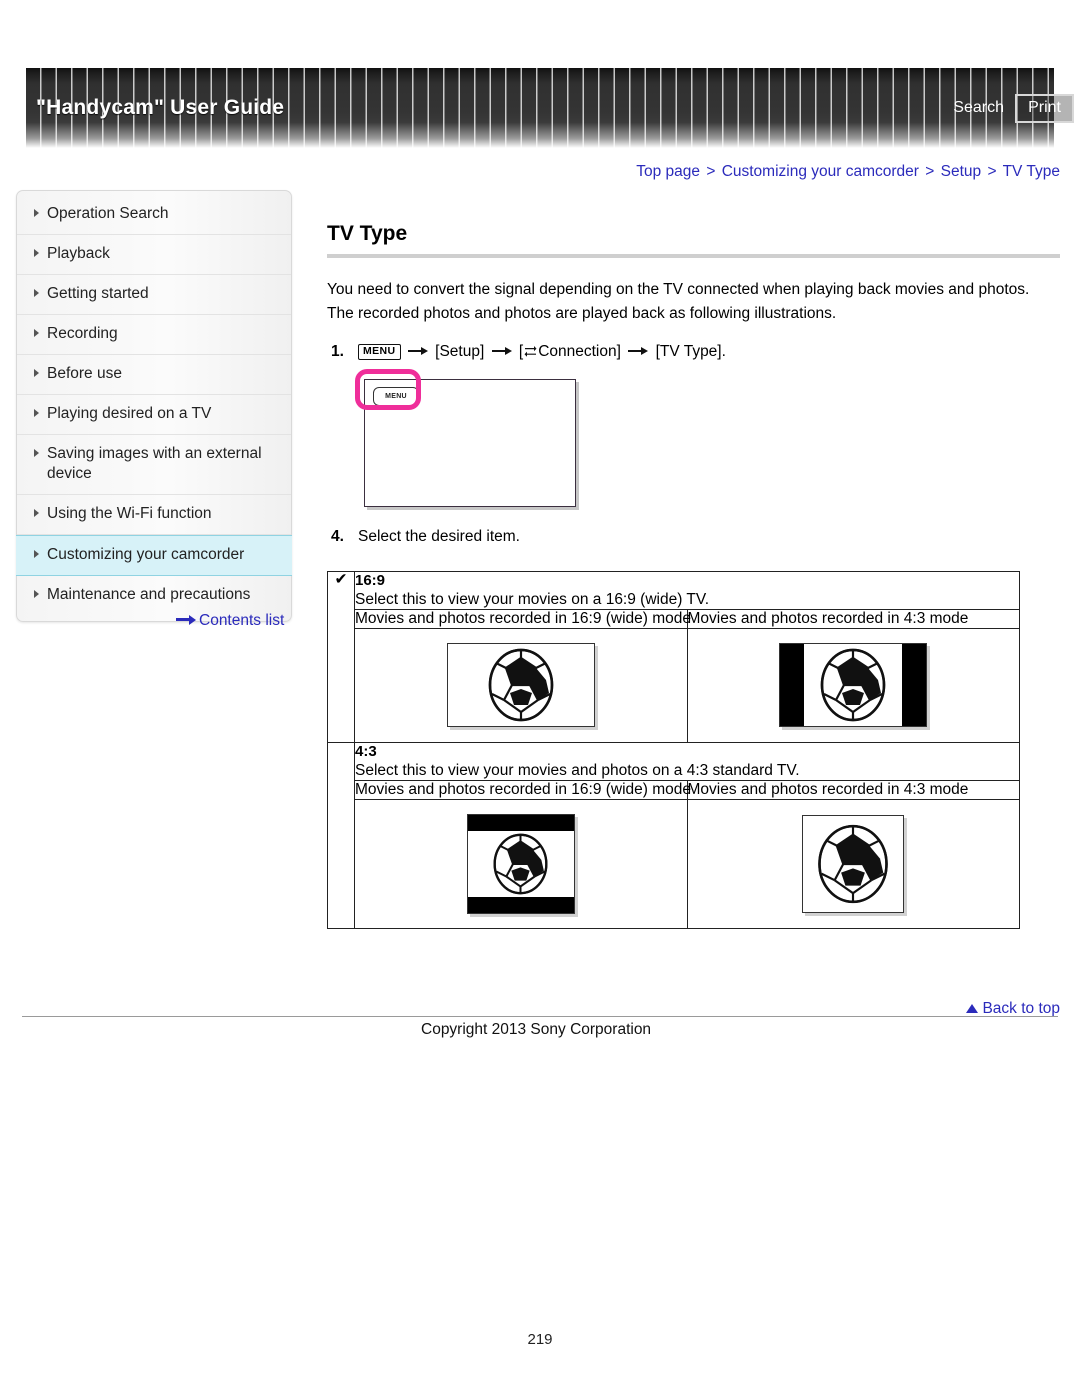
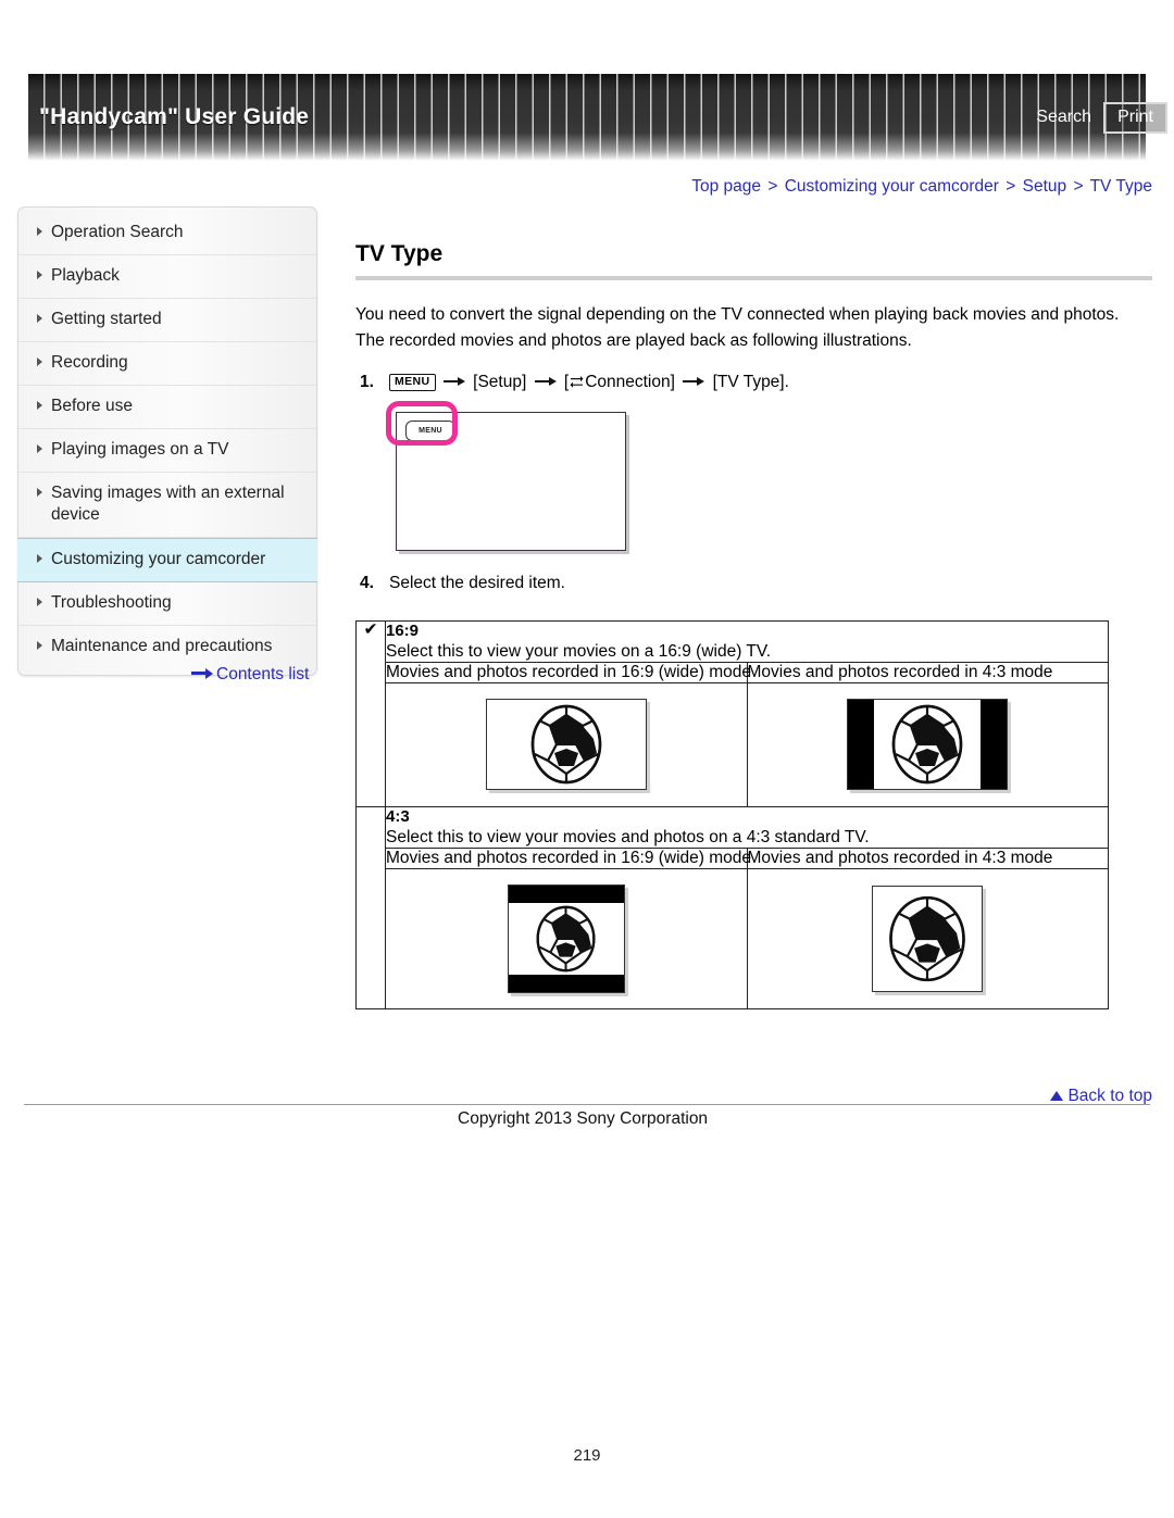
  "Handycam" User Guide
  Search
  Print
  Top page > Customizing your camcorder > Setup > TV Type
  Operation Search
  Playback
  Getting started
  Recording
  Before use
- Playing desired on a TV
+ Playing images on a TV
  Saving images with an external device
- Using the Wi-Fi function
  Customizing your camcorder
+ Troubleshooting
  Maintenance and precautions
  Contents list
  TV Type
- You need to convert the signal depending on the TV connected when playing back movies and photos. The recorded photos and photos are played back as following illustrations.
+ You need to convert the signal depending on the TV connected when playing back movies and photos. The recorded movies and photos are played back as following illustrations.
  1.
  MENU [Setup] [ Connection] [TV Type].
  4.
  Select the desired item.
  ✔	16:9 Select this to view your movies on a 16:9 (wide) TV.
  Movies and photos recorded in 16:9 (wide) mode	Movies and photos recorded in 4:3 mode
  	4:3 Select this to view your movies and photos on a 4:3 standard TV.
  Movies and photos recorded in 16:9 (wide) mode	Movies and photos recorded in 4:3 mode
  Back to top
  Copyright 2013 Sony Corporation
  219
